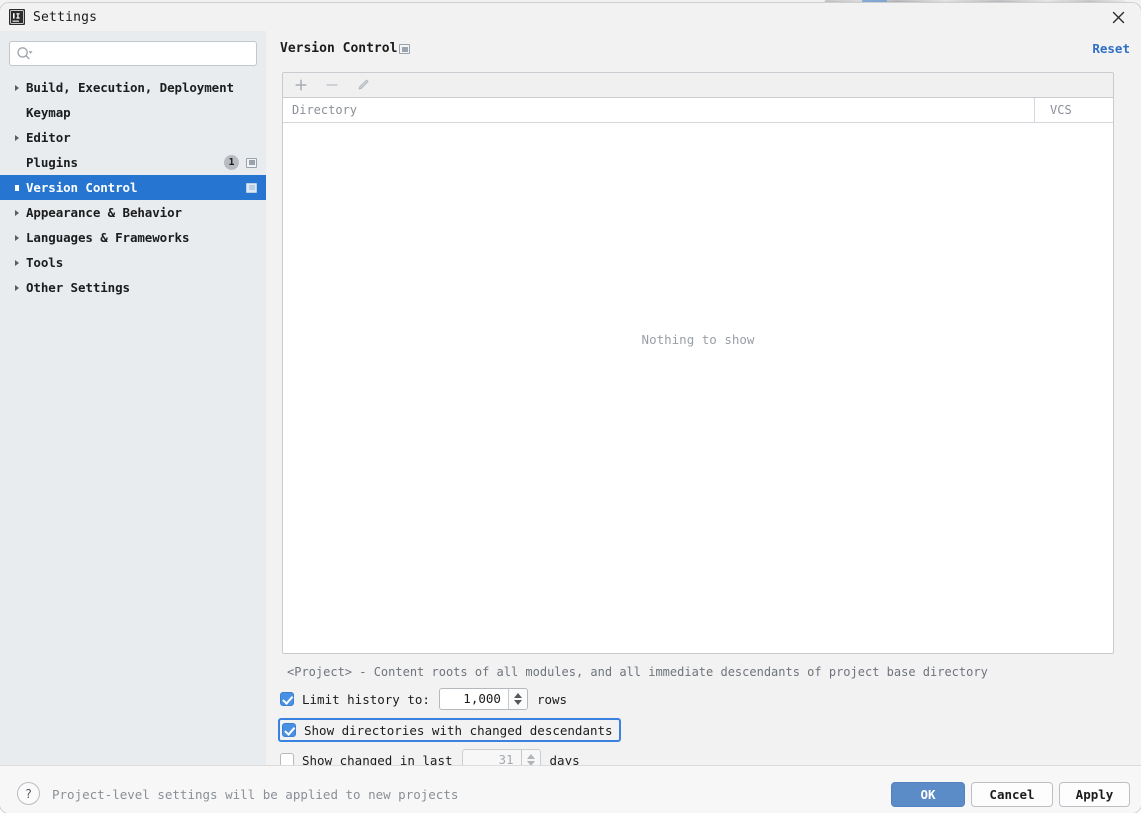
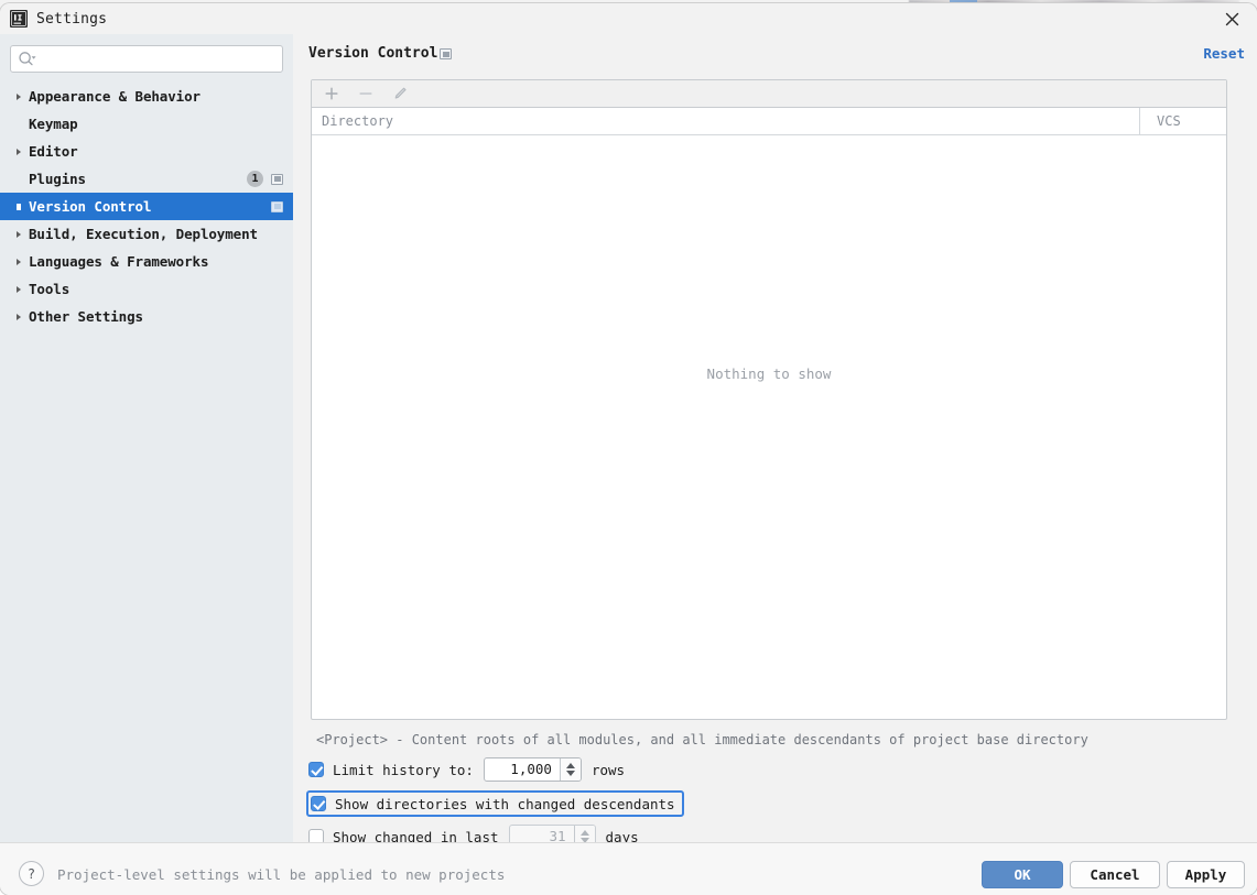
  Settings
- Build, Execution, Deployment
+ Appearance & Behavior
  Keymap
  Editor
  Plugins
  1
  Version Control
- Appearance & Behavior
+ Build, Execution, Deployment
  Languages & Frameworks
  Tools
  Other Settings
  Version Control
  Reset
  Directory
  VCS
  Nothing to show
  <Project> - Content roots of all modules, and all immediate descendants of project base directory
  Limit history to:
  1,000
  rows
  Show directories with changed descendants
  Show changed in last
  31
  days
  ?
  Project-level settings will be applied to new projects
  OK
  Cancel
  Apply
